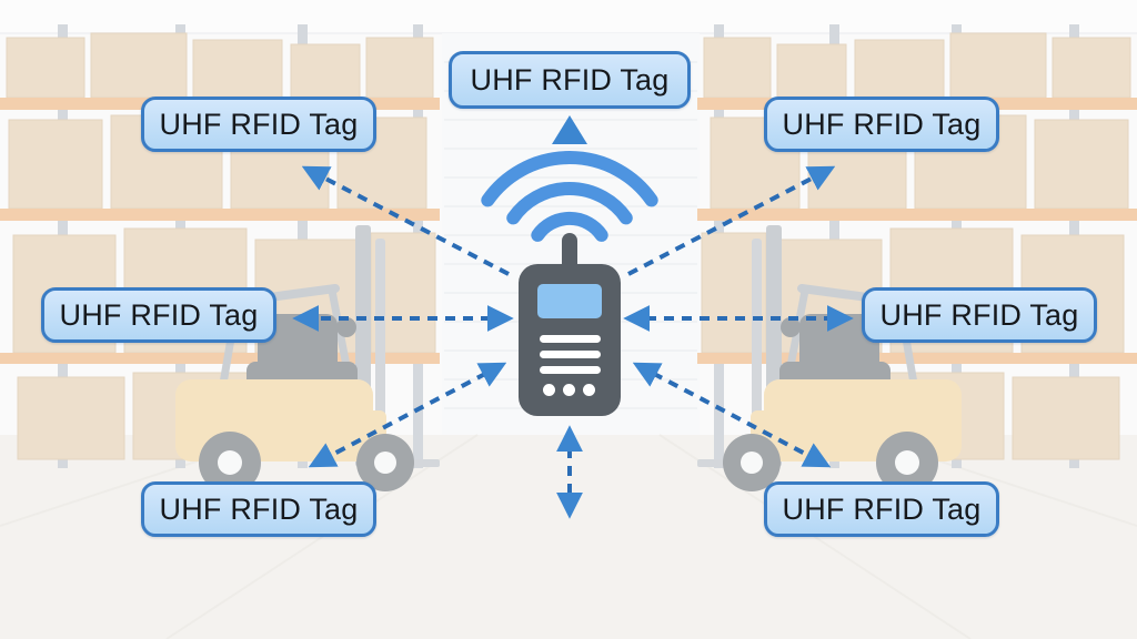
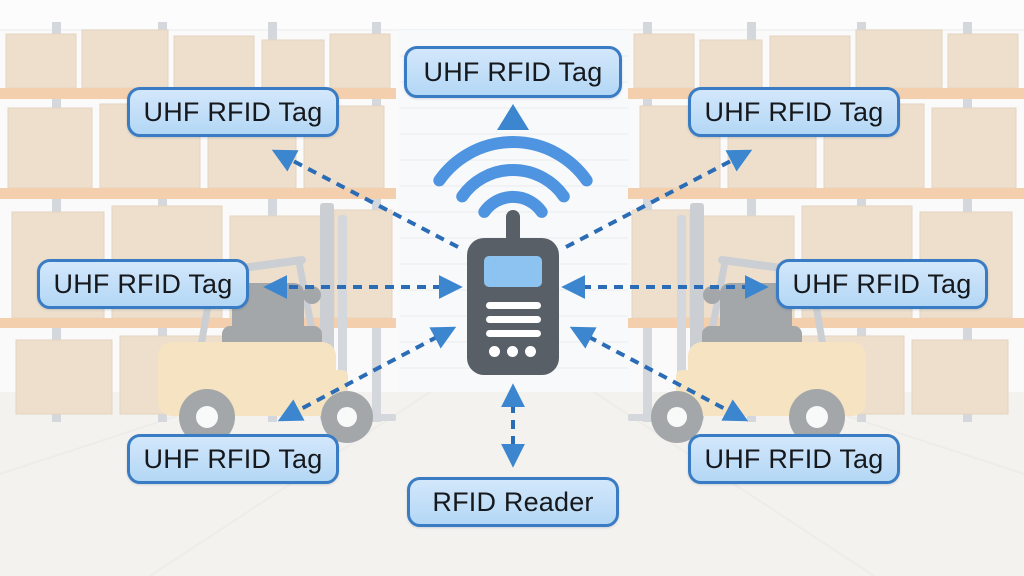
  UHF RFID Tag
  UHF RFID Tag
  UHF RFID Tag
  UHF RFID Tag
  UHF RFID Tag
  UHF RFID Tag
  UHF RFID Tag
+ RFID Reader
